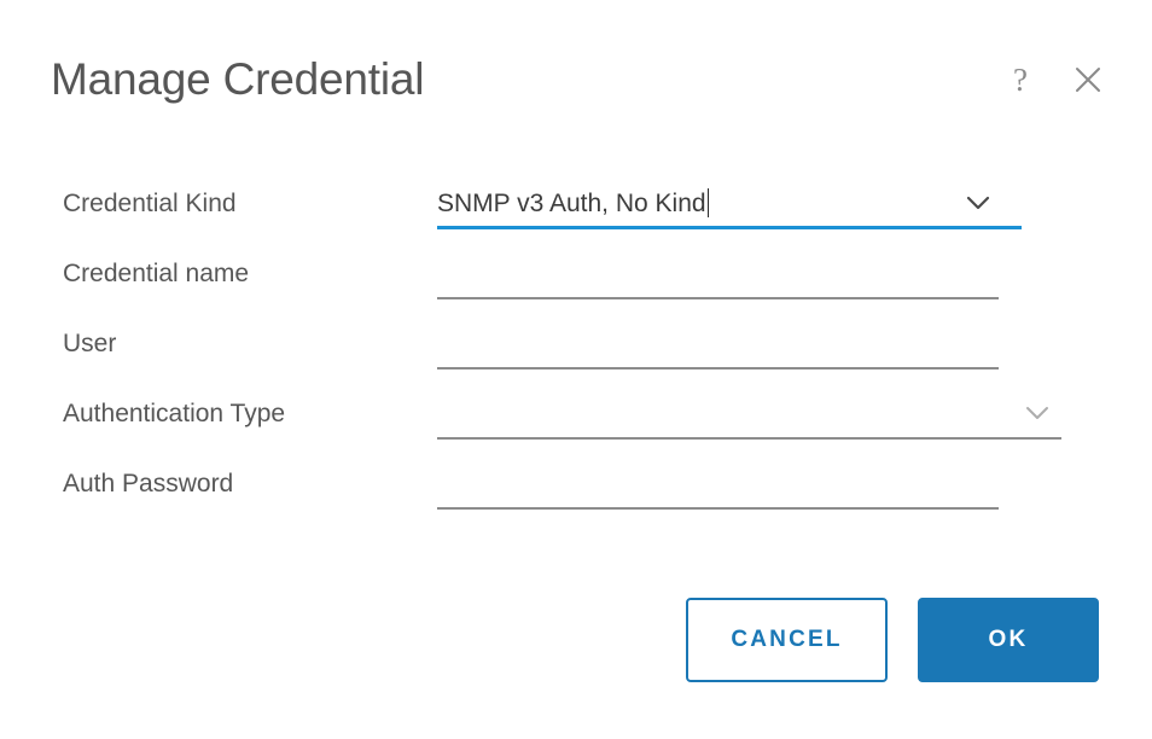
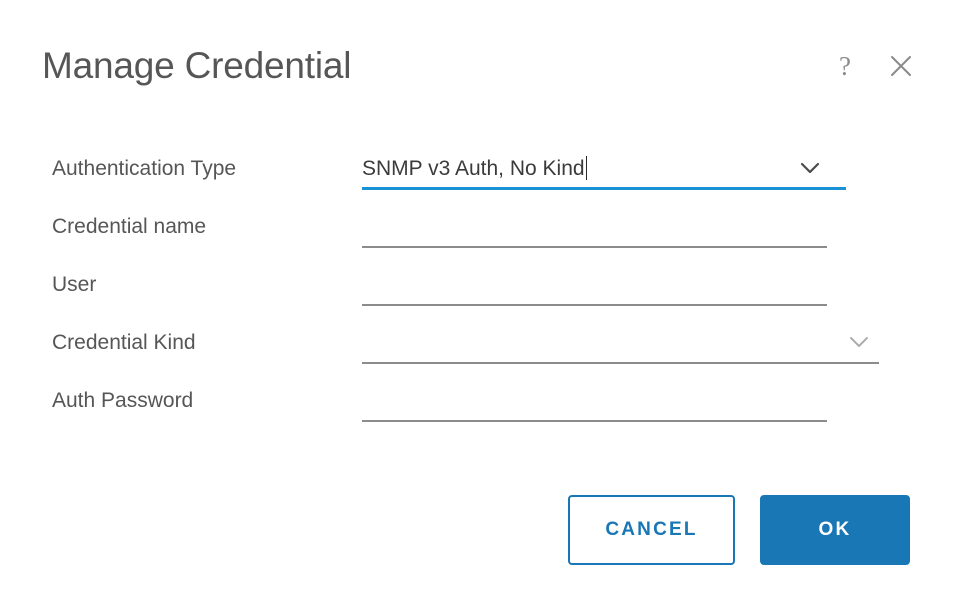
  Manage Credential
  ?
- Credential Kind
+ Authentication Type
  SNMP v3 Auth, No Kind
  Credential name
  User
- Authentication Type
+ Credential Kind
  Auth Password
  CANCEL
  OK
